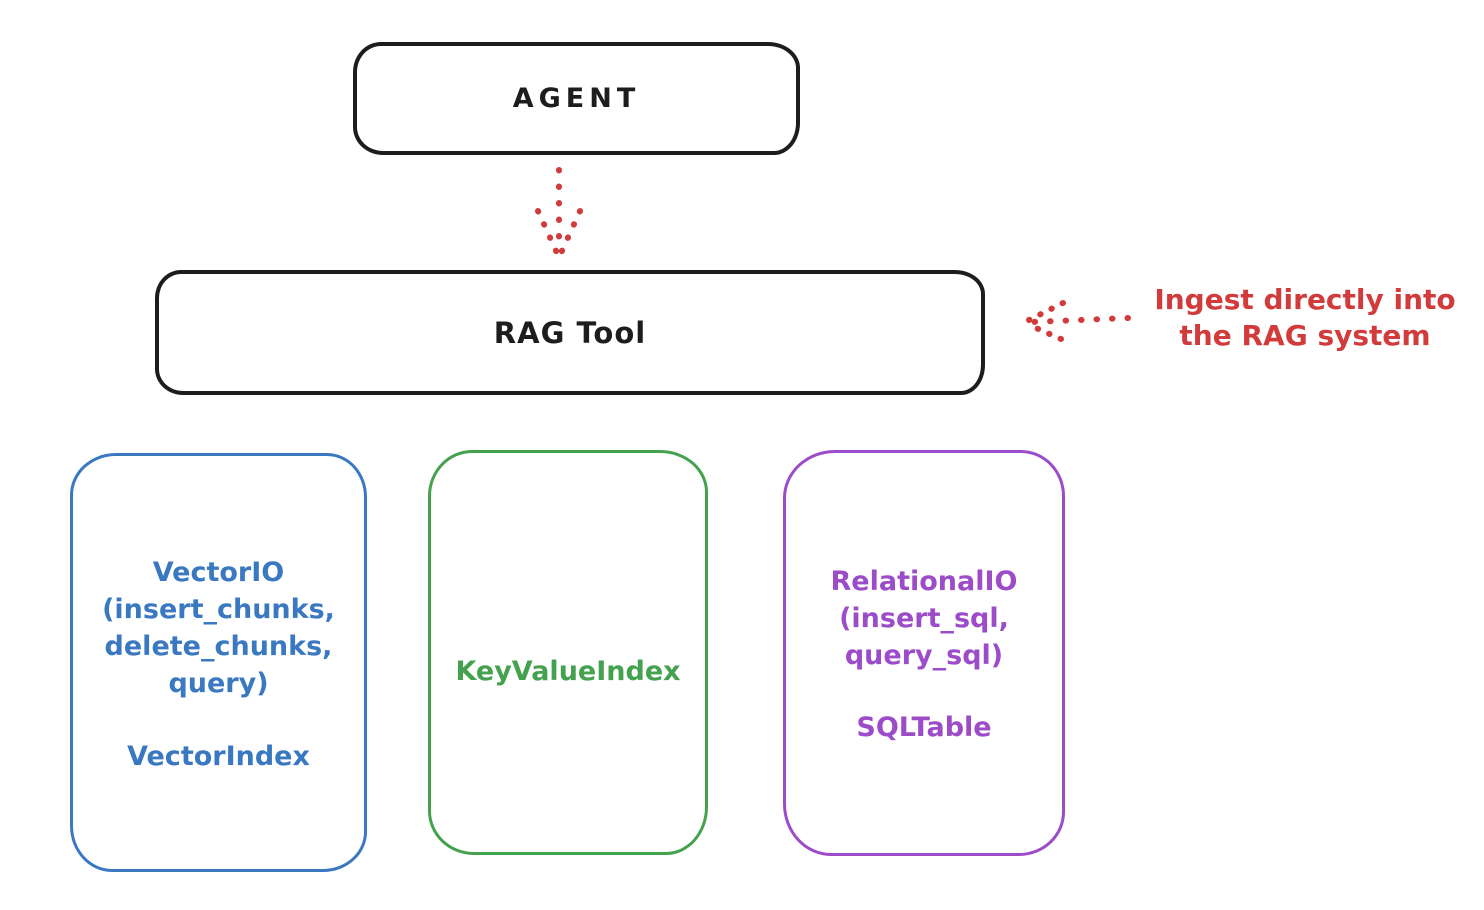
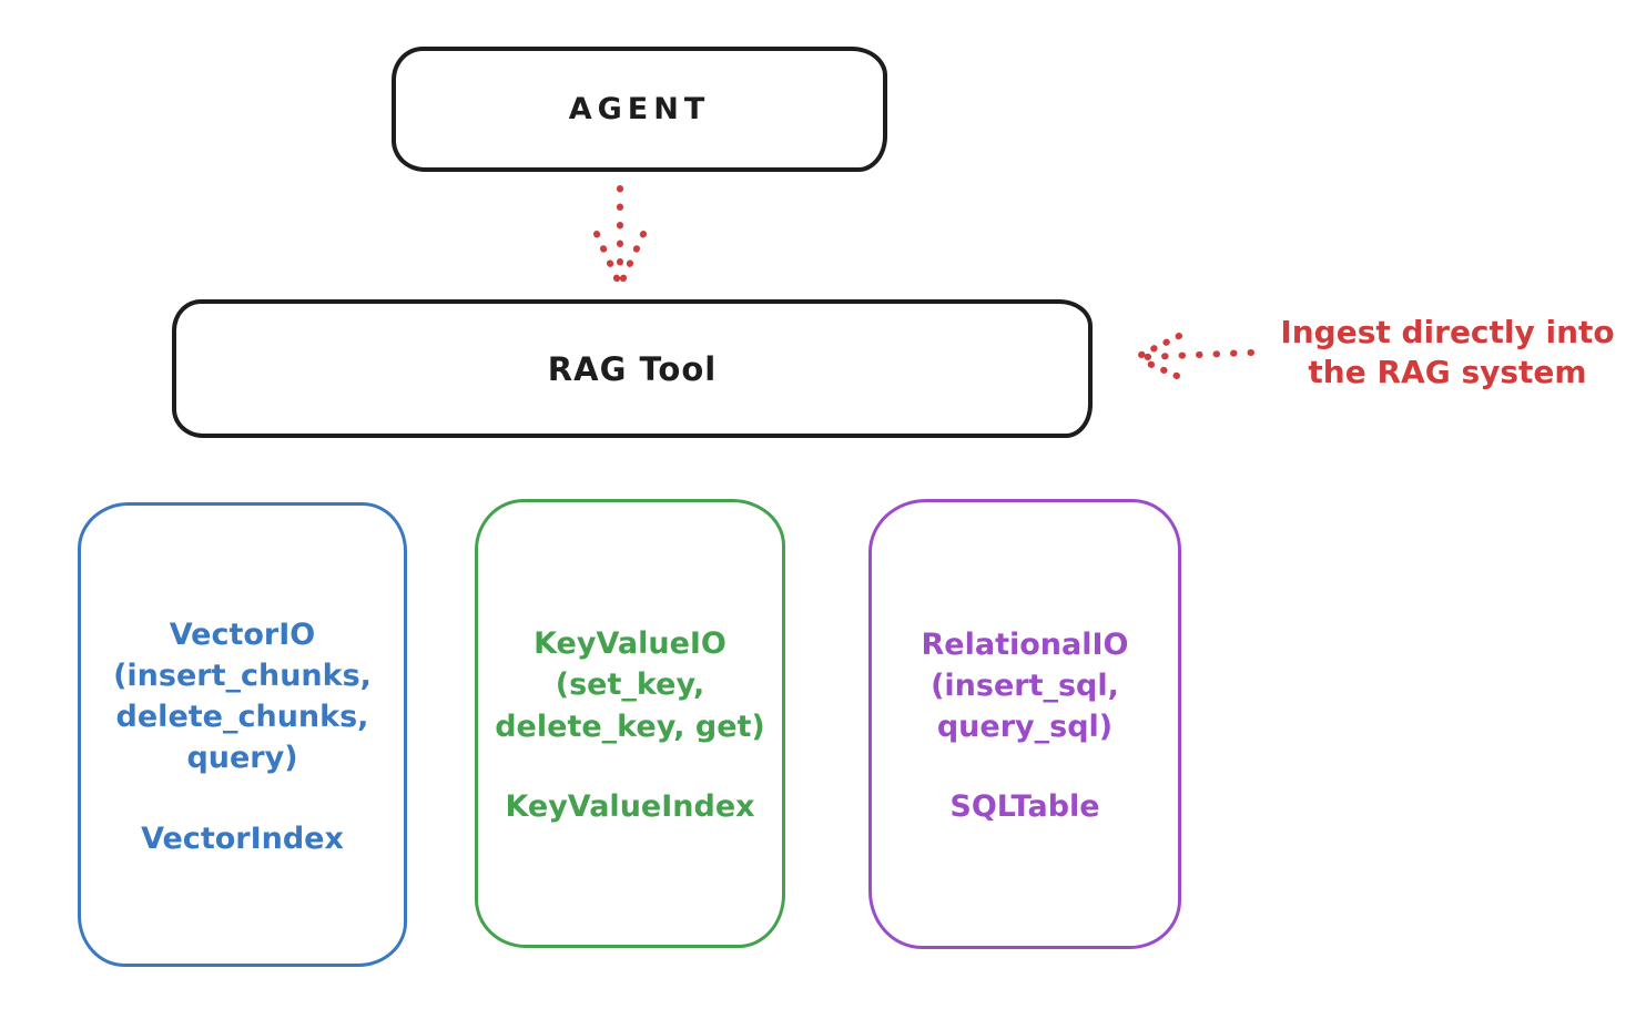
  AGENT
  RAG Tool
  VectorIO
  (insert_chunks,
  delete_chunks,
  query)
  VectorIndex
+ KeyValueIO
+ (set_key,
+ delete_key, get)
  KeyValueIndex
  RelationalIO
  (insert_sql,
  query_sql)
  SQLTable
  Ingest directly into
  the RAG system
